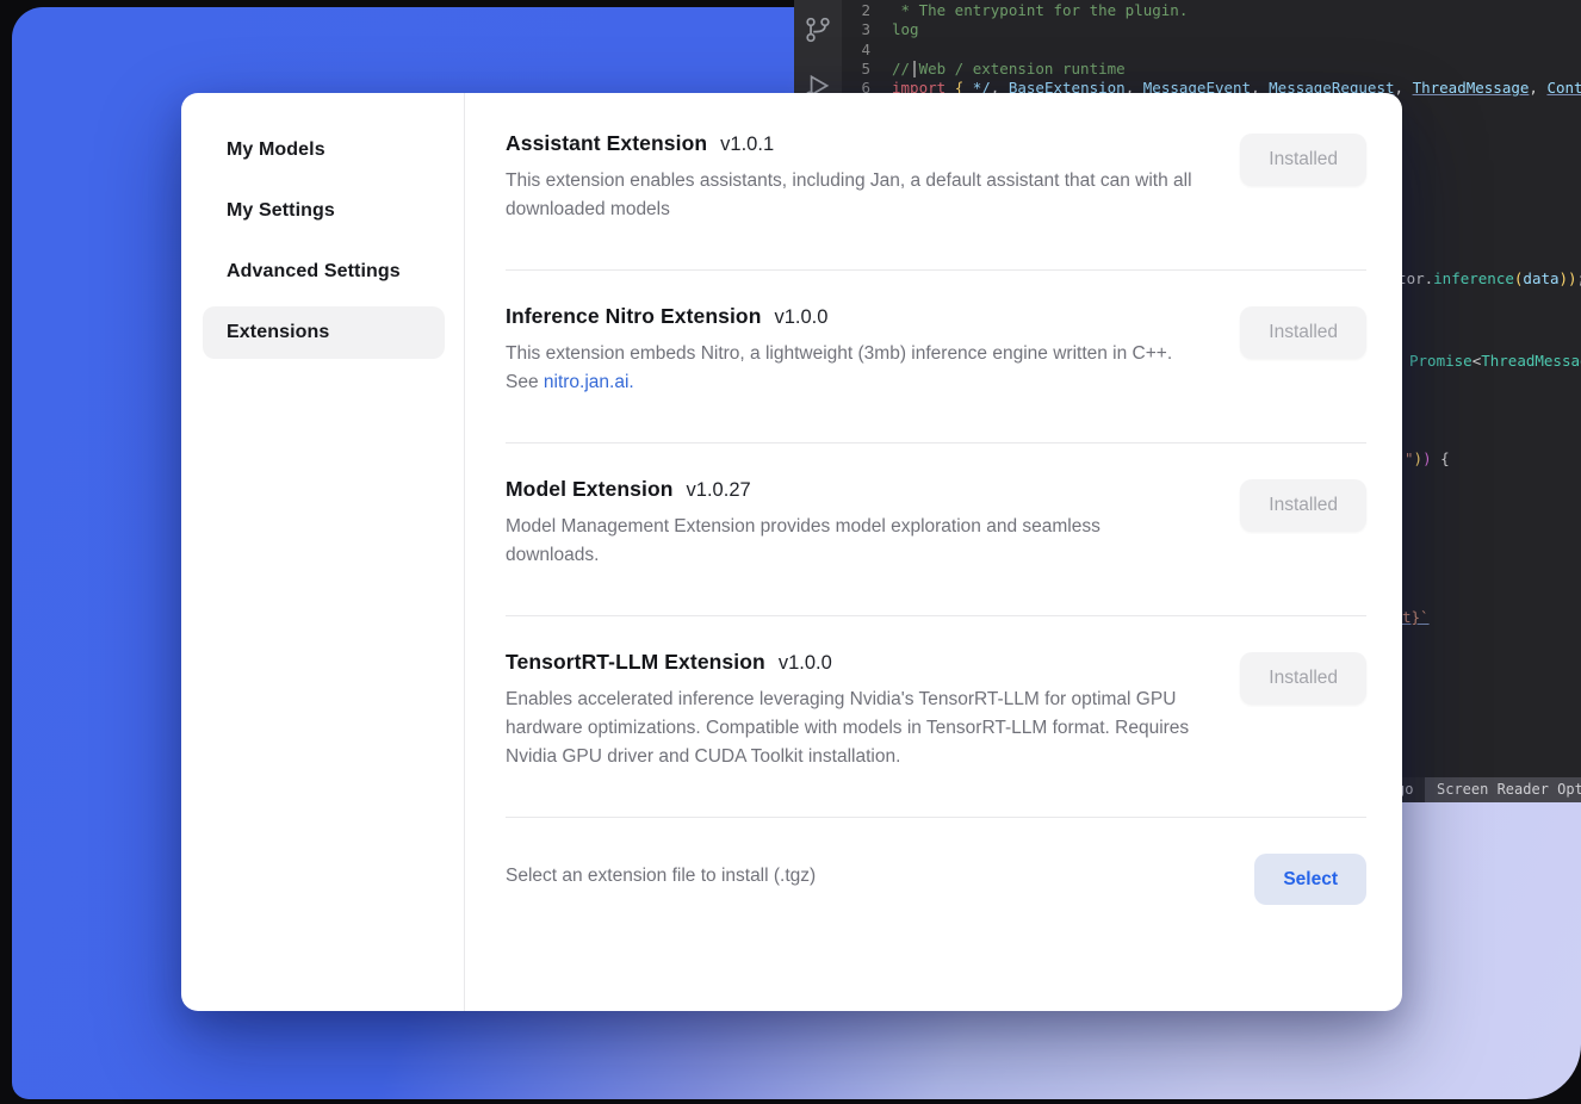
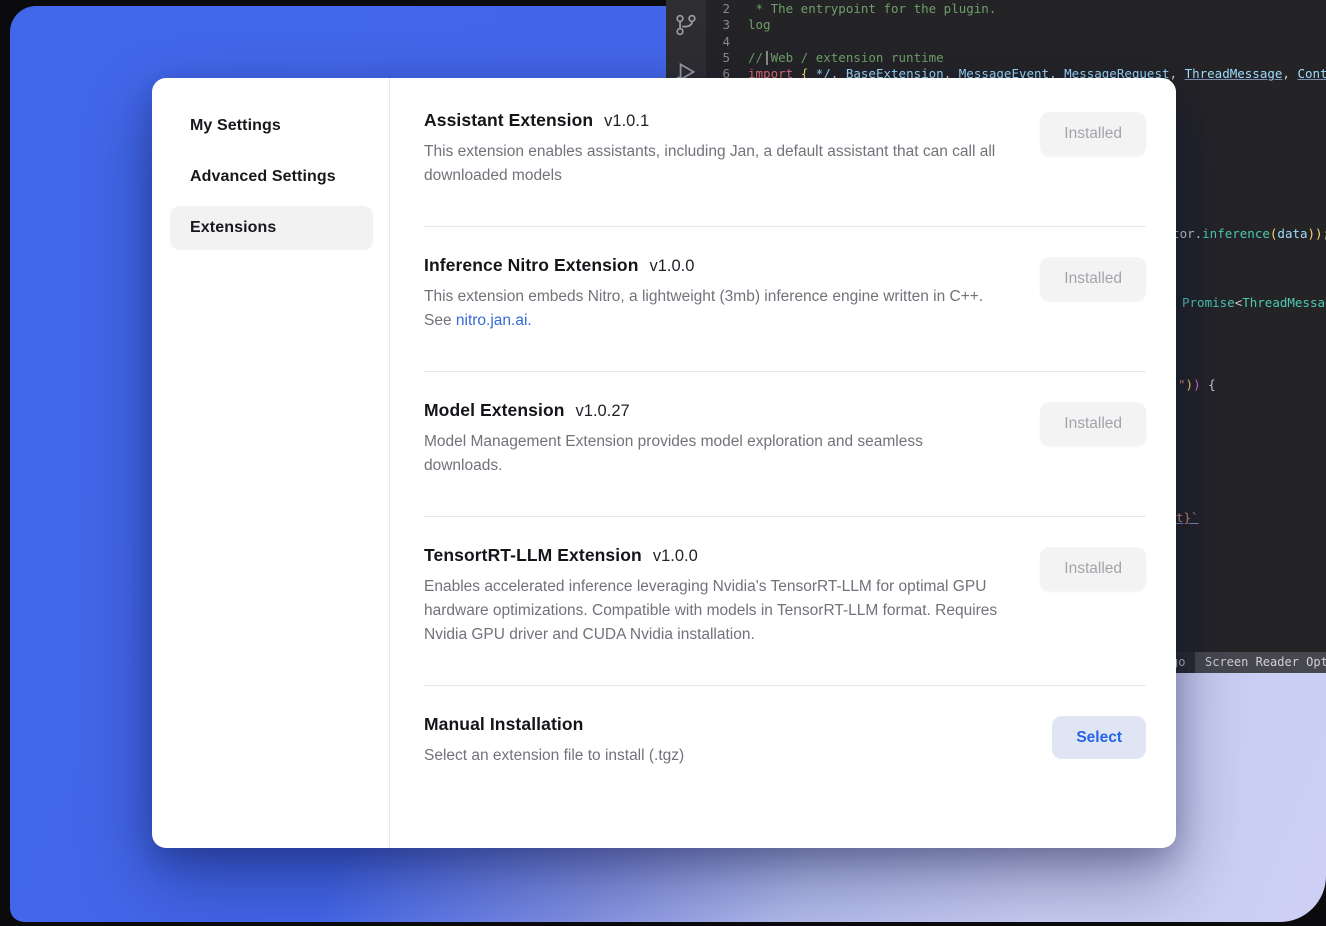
  2
  * The entrypoint for the plugin.
  3
  log
  4
  5
  // Web / extension runtime
  6
  import { */, BaseExtension, MessageEvent, MessageRequest, ThreadMessage, Cont
  or.inference(data))
  Promise<ThreadMessa
  ")) {
  t}`
  Screen Reader Opt
- My Models
  My Settings
  Advanced Settings
  Extensions
  Assistant Extension
  v1.0.1
- This extension enables assistants, including Jan, a default assistant that can with all downloaded models
+ This extension enables assistants, including Jan, a default assistant that can call all downloaded models
  Installed
  Inference Nitro Extension
  v1.0.0
  This extension embeds Nitro, a lightweight (3mb) inference engine written in C++. See nitro.jan.ai.
  Installed
  Model Extension
  v1.0.27
  Model Management Extension provides model exploration and seamless downloads.
  Installed
  TensortRT-LLM Extension
  v1.0.0
- Enables accelerated inference leveraging Nvidia's TensorRT-LLM for optimal GPU hardware optimizations. Compatible with models in TensorRT-LLM format. Requires Nvidia GPU driver and CUDA Toolkit installation.
+ Enables accelerated inference leveraging Nvidia's TensorRT-LLM for optimal GPU hardware optimizations. Compatible with models in TensorRT-LLM format. Requires Nvidia GPU driver and CUDA Nvidia installation.
  Installed
+ Manual Installation
  Select an extension file to install (.tgz)
  Select
